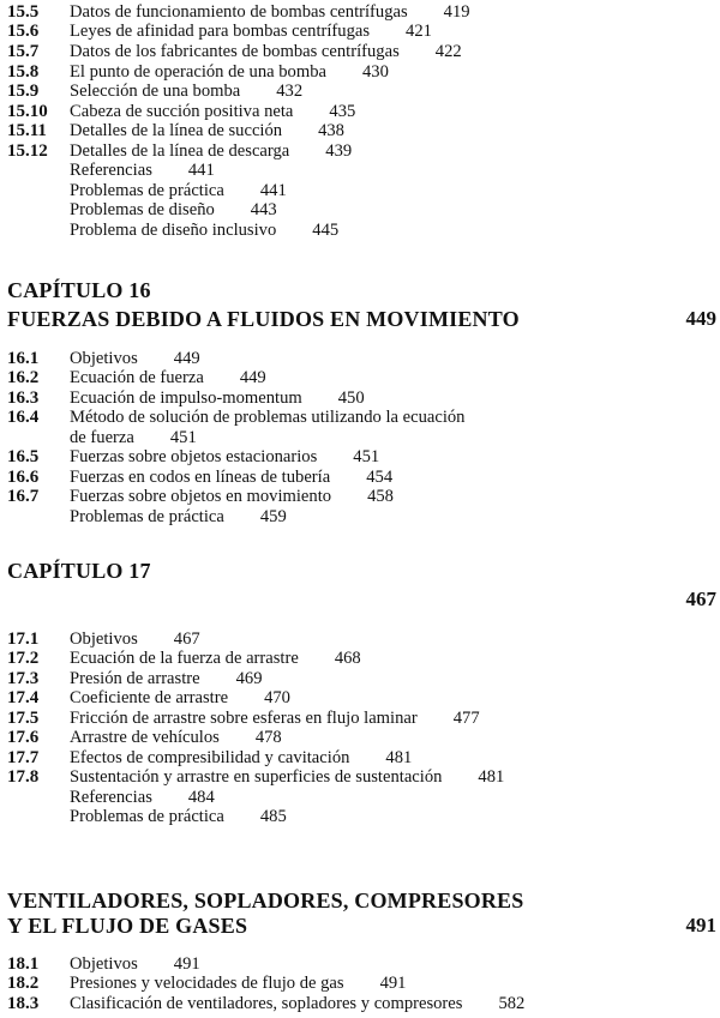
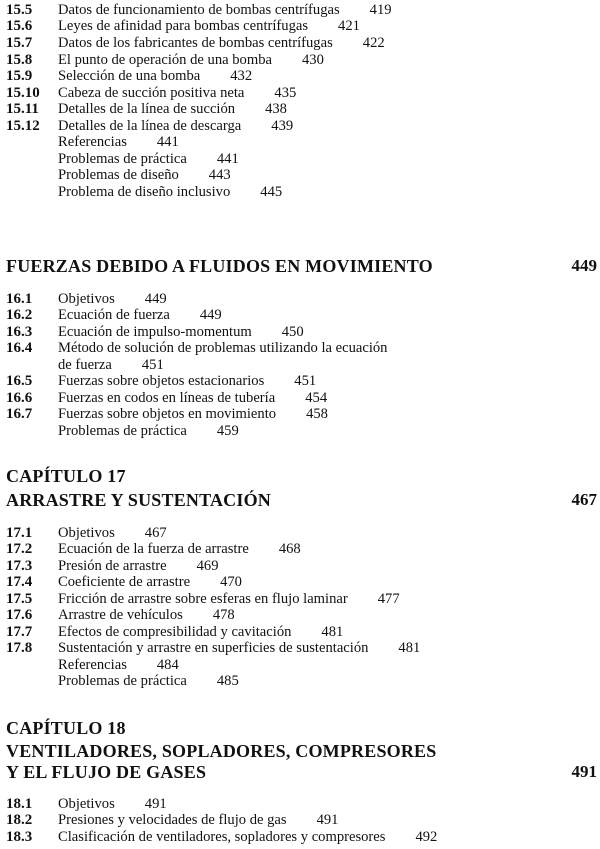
  15.5
  Datos de funcionamiento de bombas centrífugas 419
  15.6
  Leyes de afinidad para bombas centrífugas 421
  15.7
  Datos de los fabricantes de bombas centrífugas 422
  15.8
  El punto de operación de una bomba 430
  15.9
  Selección de una bomba 432
  15.10
  Cabeza de succión positiva neta 435
  15.11
  Detalles de la línea de succión 438
  15.12
  Detalles de la línea de descarga 439
  Referencias 441
  Problemas de práctica 441
  Problemas de diseño 443
  Problema de diseño inclusivo 445
- CAPÍTULO 16
  FUERZAS DEBIDO A FLUIDOS EN MOVIMIENTO
  449
  16.1
  Objetivos 449
  16.2
  Ecuación de fuerza 449
  16.3
  Ecuación de impulso-momentum 450
  16.4
  Método de solución de problemas utilizando la ecuación
  de fuerza 451
  16.5
  Fuerzas sobre objetos estacionarios 451
  16.6
  Fuerzas en codos en líneas de tubería 454
  16.7
  Fuerzas sobre objetos en movimiento 458
  Problemas de práctica 459
  CAPÍTULO 17
+ ARRASTRE Y SUSTENTACIÓN
  467
  17.1
  Objetivos 467
  17.2
  Ecuación de la fuerza de arrastre 468
  17.3
  Presión de arrastre 469
  17.4
  Coeficiente de arrastre 470
  17.5
  Fricción de arrastre sobre esferas en flujo laminar 477
  17.6
  Arrastre de vehículos 478
  17.7
  Efectos de compresibilidad y cavitación 481
  17.8
  Sustentación y arrastre en superficies de sustentación 481
  Referencias 484
  Problemas de práctica 485
+ CAPÍTULO 18
  VENTILADORES, SOPLADORES, COMPRESORES
  Y EL FLUJO DE GASES
  491
  18.1
  Objetivos 491
  18.2
  Presiones y velocidades de flujo de gas 491
  18.3
- Clasificación de ventiladores, sopladores y compresores 582
+ Clasificación de ventiladores, sopladores y compresores 492
